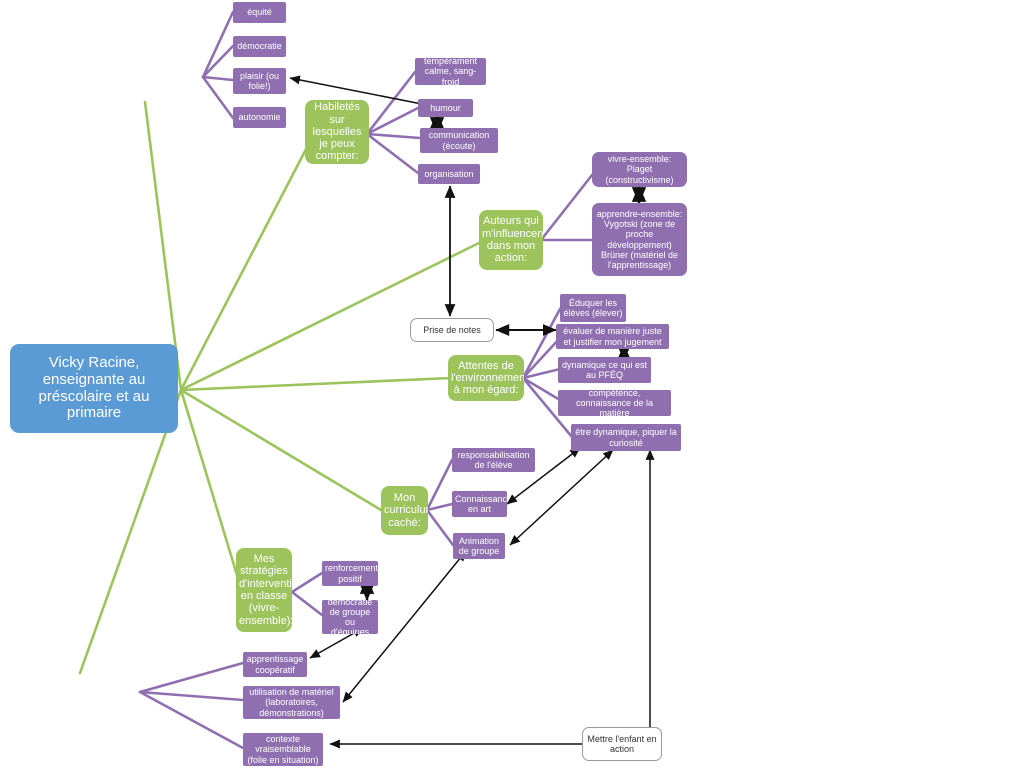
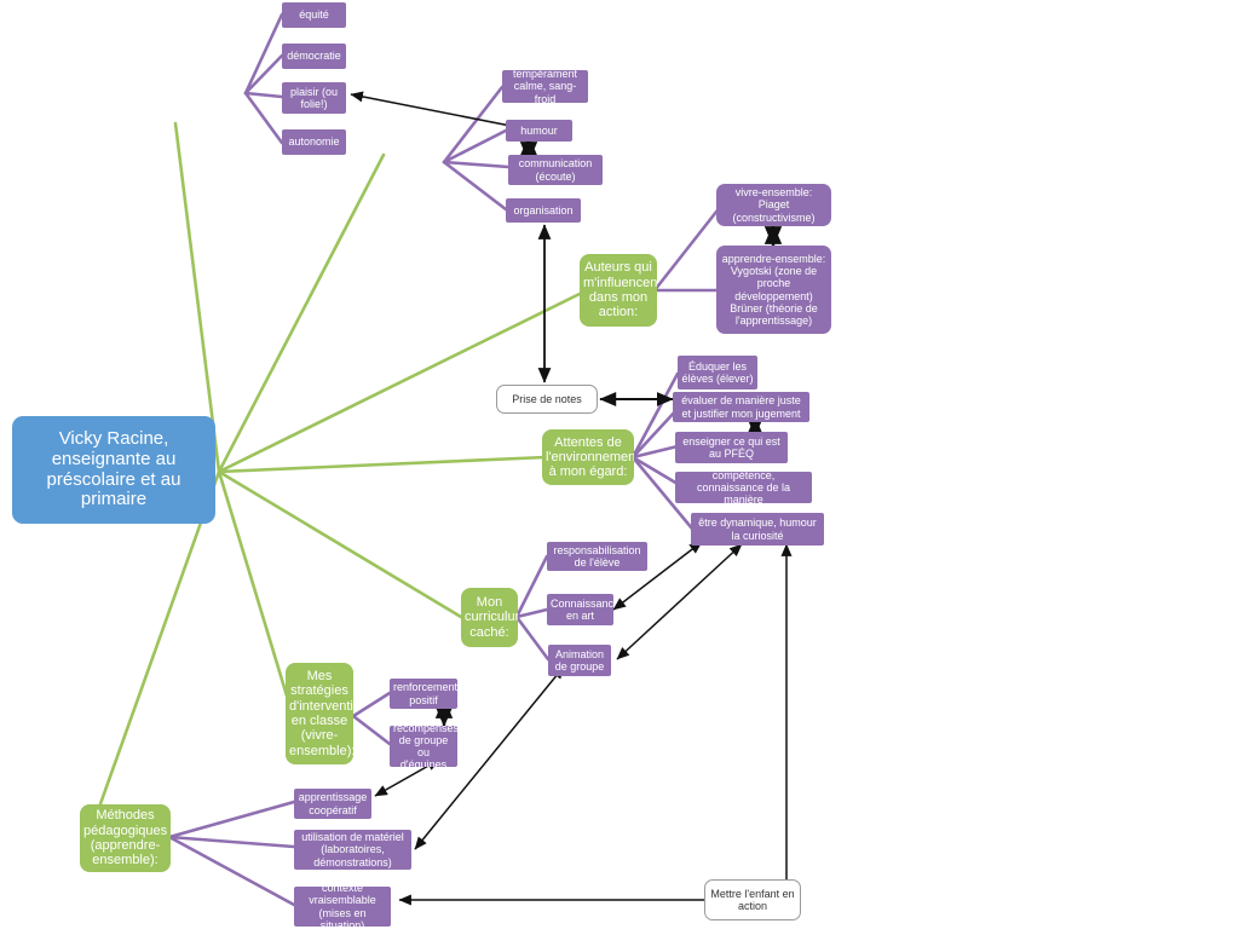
  Vicky Racine, enseignante au préscolaire et au primaire
- Habiletés sur lesquelles je peux compter:
  Auteurs qui m'influencen dans mon action:
  Attentes de l'environnemen à mon égard:
  Mon curriculu caché:
  Mes stratégies d'interventi en classe (vivre-ensemble):
+ Méthodes pédagogiques (apprendre-ensemble):
  équité
  démocratie
  plaisir (ou folie!)
  autonomie
  tempérament calme, sang-froid
  humour
  communication (écoute)
  organisation
  vivre-ensemble: Piaget (constructivisme)
- apprendre-ensemble: Vygotski (zone de proche développement) Brüner (matériel de l'apprentissage)
+ apprendre-ensemble: Vygotski (zone de proche développement) Brüner (théorie de l'apprentissage)
  Éduquer les élèves (élever)
  évaluer de manière juste et justifier mon jugement
- dynamique ce qui est au PFÉQ
+ enseigner ce qui est au PFÉQ
- compétence, connaissance de la matière
+ compétence, connaissance de la manière
- être dynamique, piquer la curiosité
+ être dynamique, humour la curiosité
  responsabilisation de l'élève
  Connaissanc en art
  Animation de groupe
  renforcement positif
- démocratie de groupe ou d'équipes
+ récompenses de groupe ou d'équipes
  apprentissage coopératif
  utilisation de matériel (laboratoires, démonstrations)
- contexte vraisemblable (folie en situation)
+ contexte vraisemblable (mises en situation)
  Prise de notes
  Mettre l'enfant en action
